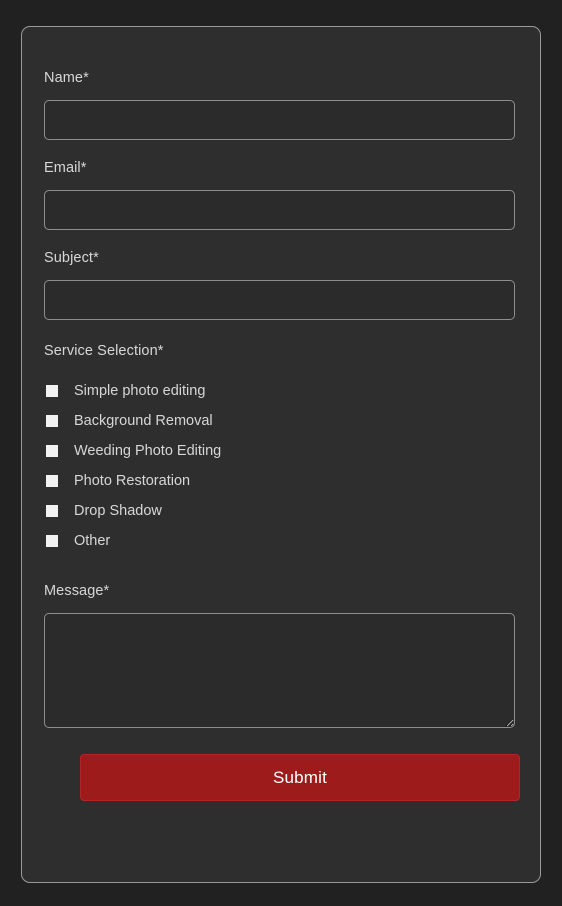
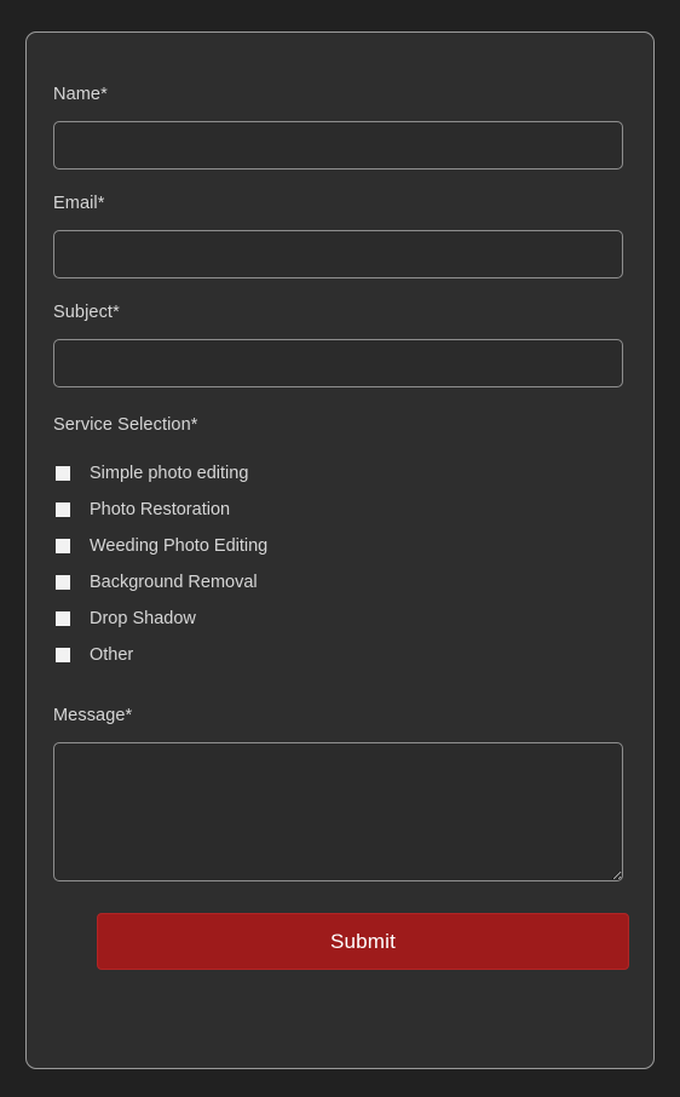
  Name*
  Email*
  Subject*
  Service Selection*
  Simple photo editing
- Background Removal
+ Photo Restoration
  Weeding Photo Editing
- Photo Restoration
+ Background Removal
  Drop Shadow
  Other
  Message*
  Submit
